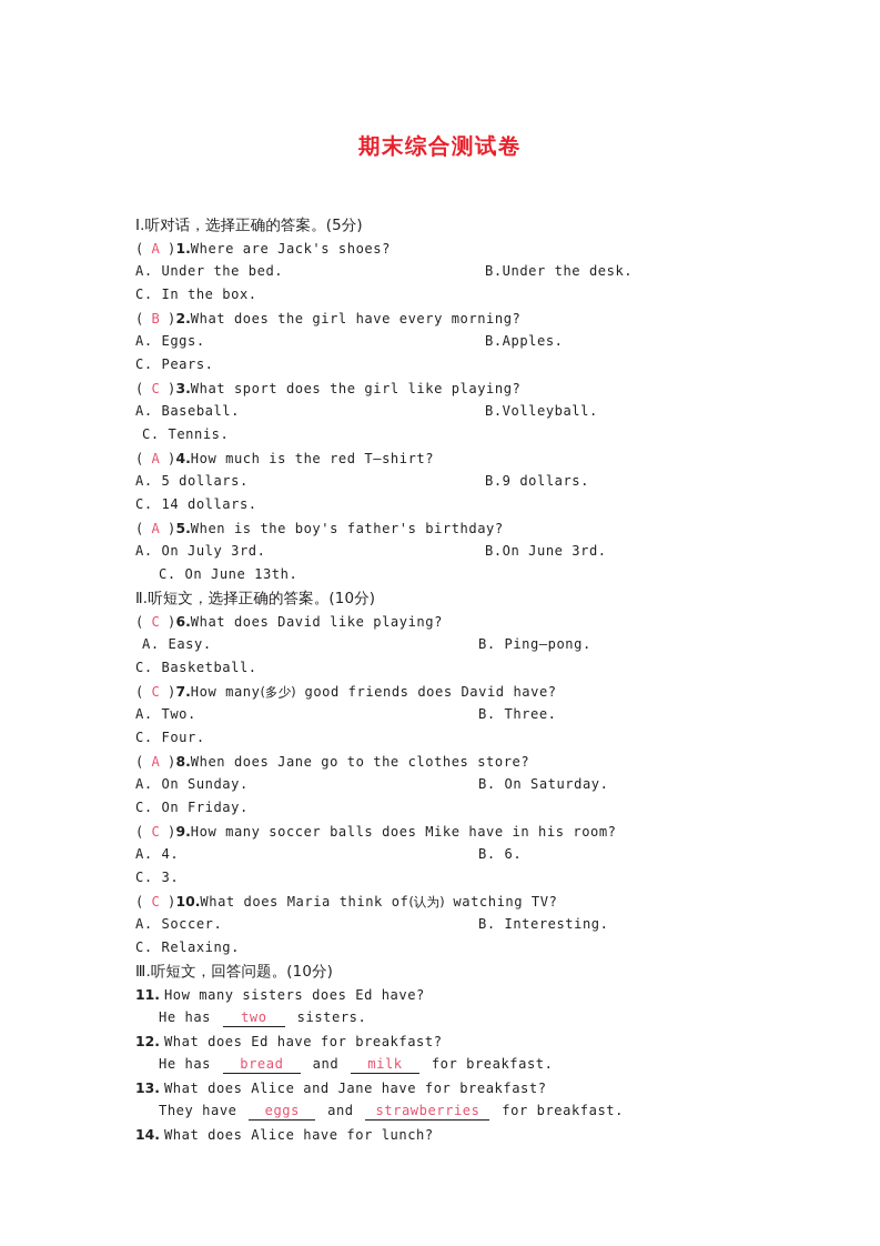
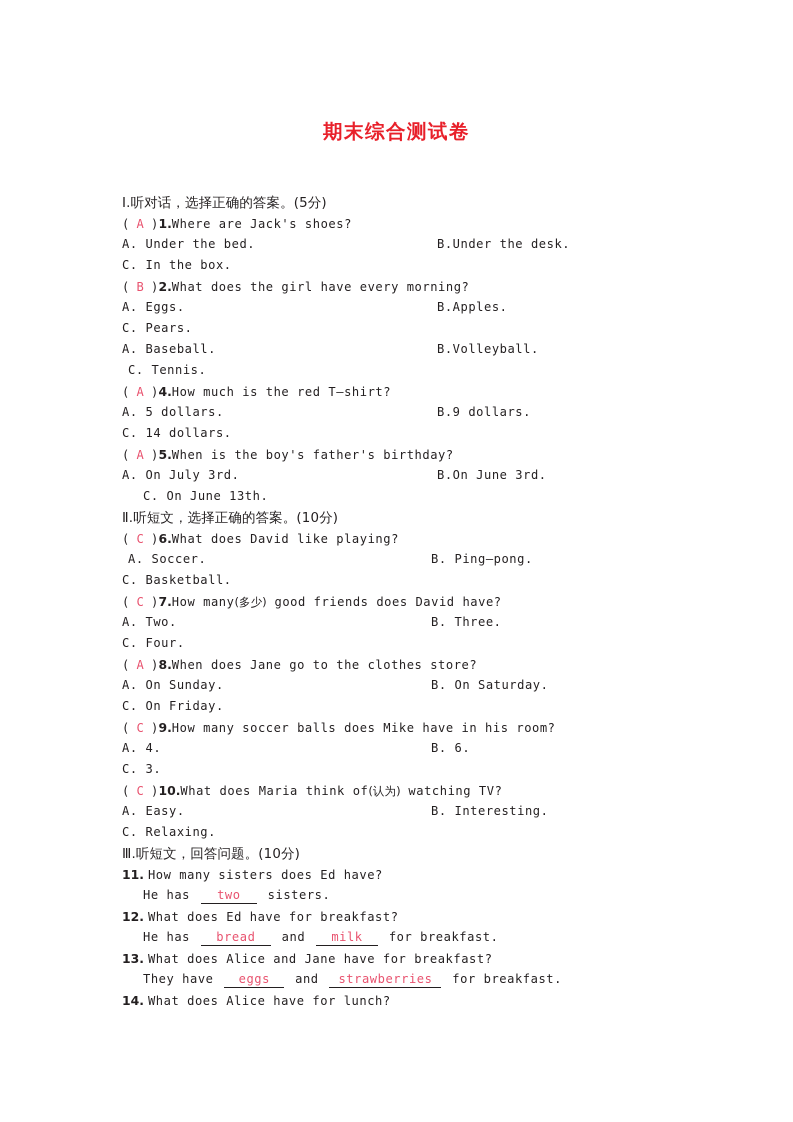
  期末综合测试卷
  Ⅰ.听对话，选择正确的答案。(5分)
  ( A )1.Where are Jack's shoes?
  A. Under the bed.
  B.Under the desk.
  C. In the box.
  ( B )2.What does the girl have every morning?
  A. Eggs.
  B.Apples.
  C. Pears.
- ( C )3.What sport does the girl like playing?
  A. Baseball.
  B.Volleyball.
  C. Tennis.
  ( A )4.How much is the red T—shirt?
  A. 5 dollars.
  B.9 dollars.
  C. 14 dollars.
  ( A )5.When is the boy's father's birthday?
  A. On July 3rd.
  B.On June 3rd.
  C. On June 13th.
  Ⅱ.听短文，选择正确的答案。(10分)
  ( C )6.What does David like playing?
- A. Easy.
+ A. Soccer.
  B. Ping—pong.
  C. Basketball.
  ( C )7.How many(多少) good friends does David have?
  A. Two.
  B. Three.
  C. Four.
  ( A )8.When does Jane go to the clothes store?
  A. On Sunday.
  B. On Saturday.
  C. On Friday.
  ( C )9.How many soccer balls does Mike have in his room?
  A. 4.
  B. 6.
  C. 3.
  ( C )10.What does Maria think of(认为) watching TV?
- A. Soccer.
+ A. Easy.
  B. Interesting.
  C. Relaxing.
  Ⅲ.听短文，回答问题。(10分)
  11. How many sisters does Ed have?
  He has two sisters.
  12. What does Ed have for breakfast?
  He has bread and milk for breakfast.
  13. What does Alice and Jane have for breakfast?
  They have eggs and strawberries for breakfast.
  14. What does Alice have for lunch?
